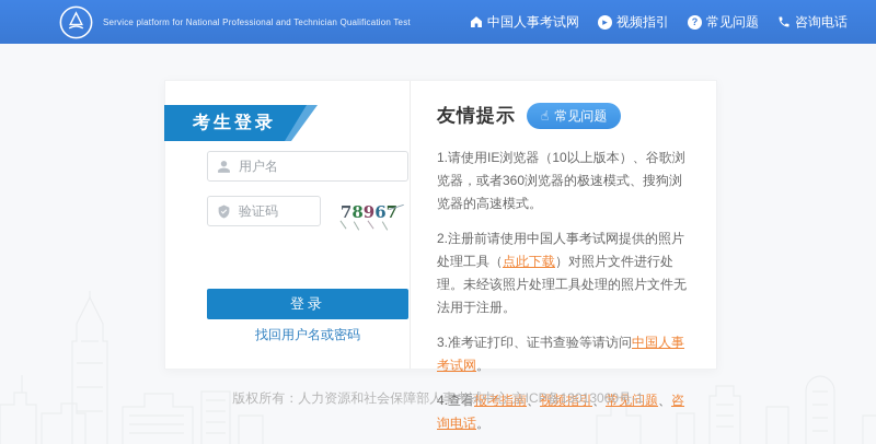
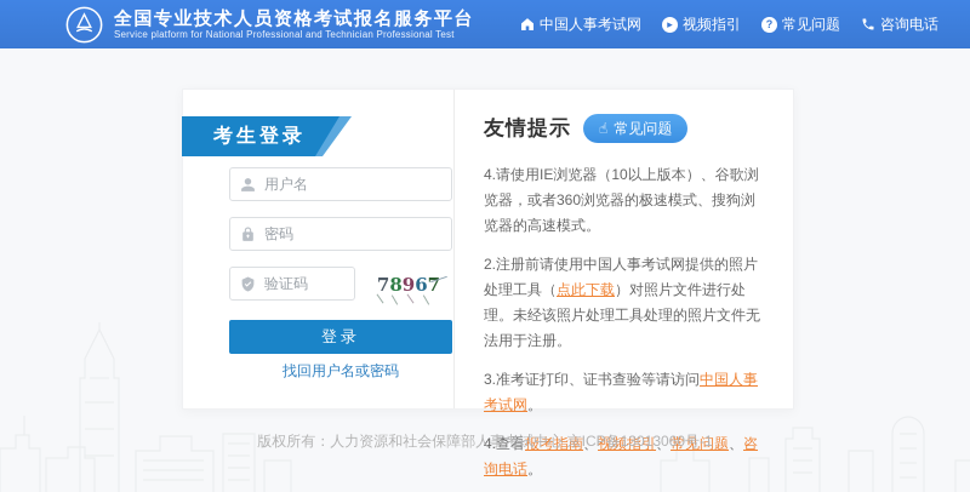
+ 全国专业技术人员资格考试报名服务平台
- Service platform for National Professional and Technician Qualification Test
+ Service platform for National Professional and Technician Professional Test
  中国人事考试网
  ▸
  视频指引
  ?
  常见问题
  咨询电话
  考生登录
  用户名
+ 密码
  验证码
  7
  8
  9
  6
  7
  登录
  找回用户名或密码
  友情提示
  ☝
  常见问题
- 1.请使用IE浏览器（10以上版本）、谷歌浏览器，或者360浏览器的极速模式、搜狗浏览器的高速模式。
+ 4.请使用IE浏览器（10以上版本）、谷歌浏览器，或者360浏览器的极速模式、搜狗浏览器的高速模式。
  2.注册前请使用中国人事考试网提供的照片处理工具（点此下载）对照片文件进行处理。未经该照片处理工具处理的照片文件无法用于注册。
  3.准考证打印、证书查验等请访问中国人事考试网。
  4.查看报考指南、视频指引、常见问题、咨询电话。
  版权所有：人力资源和社会保障部人事考试中心 京ICP备13013060号-1
